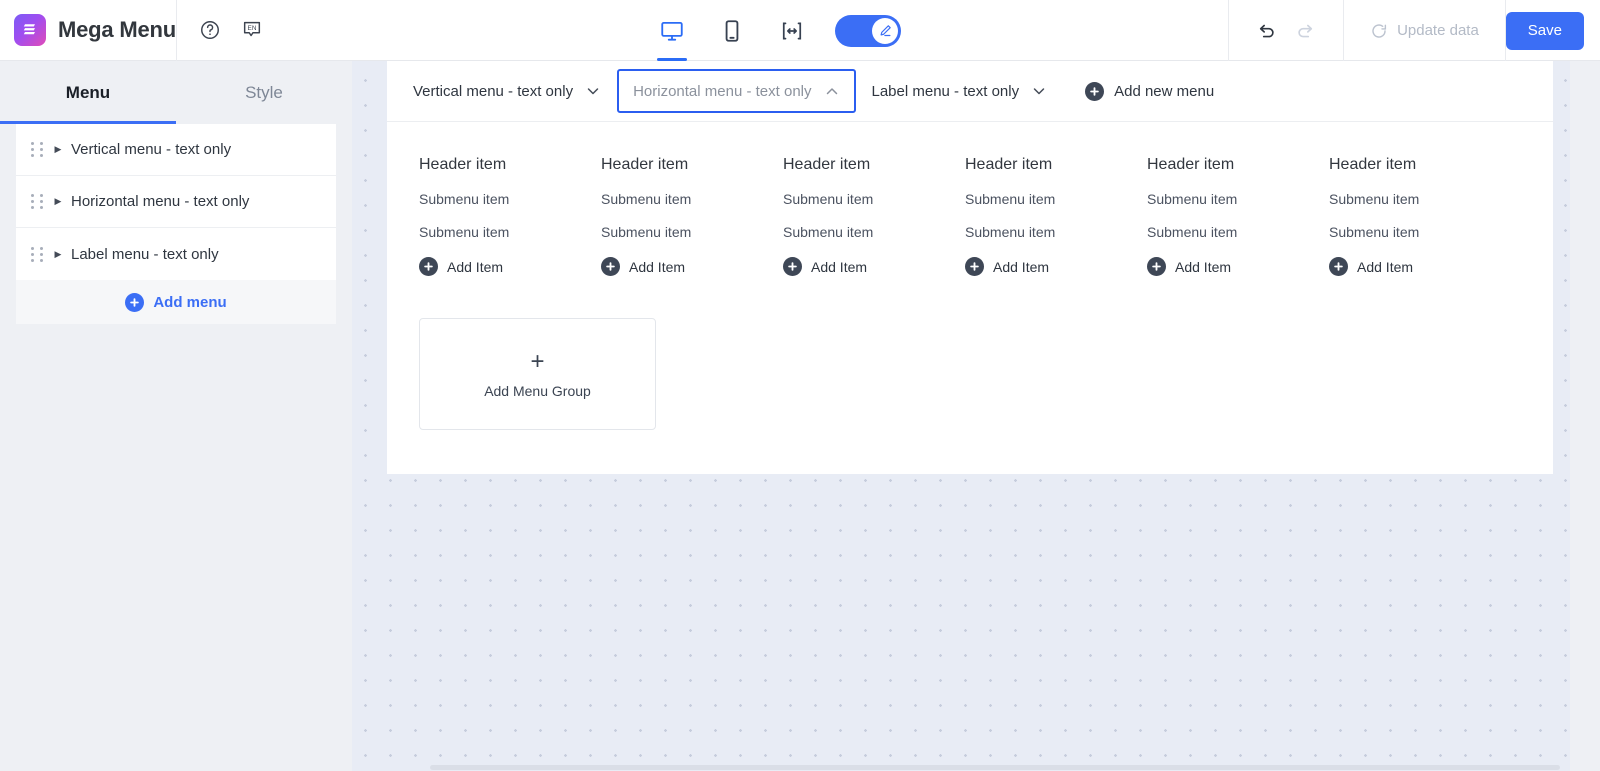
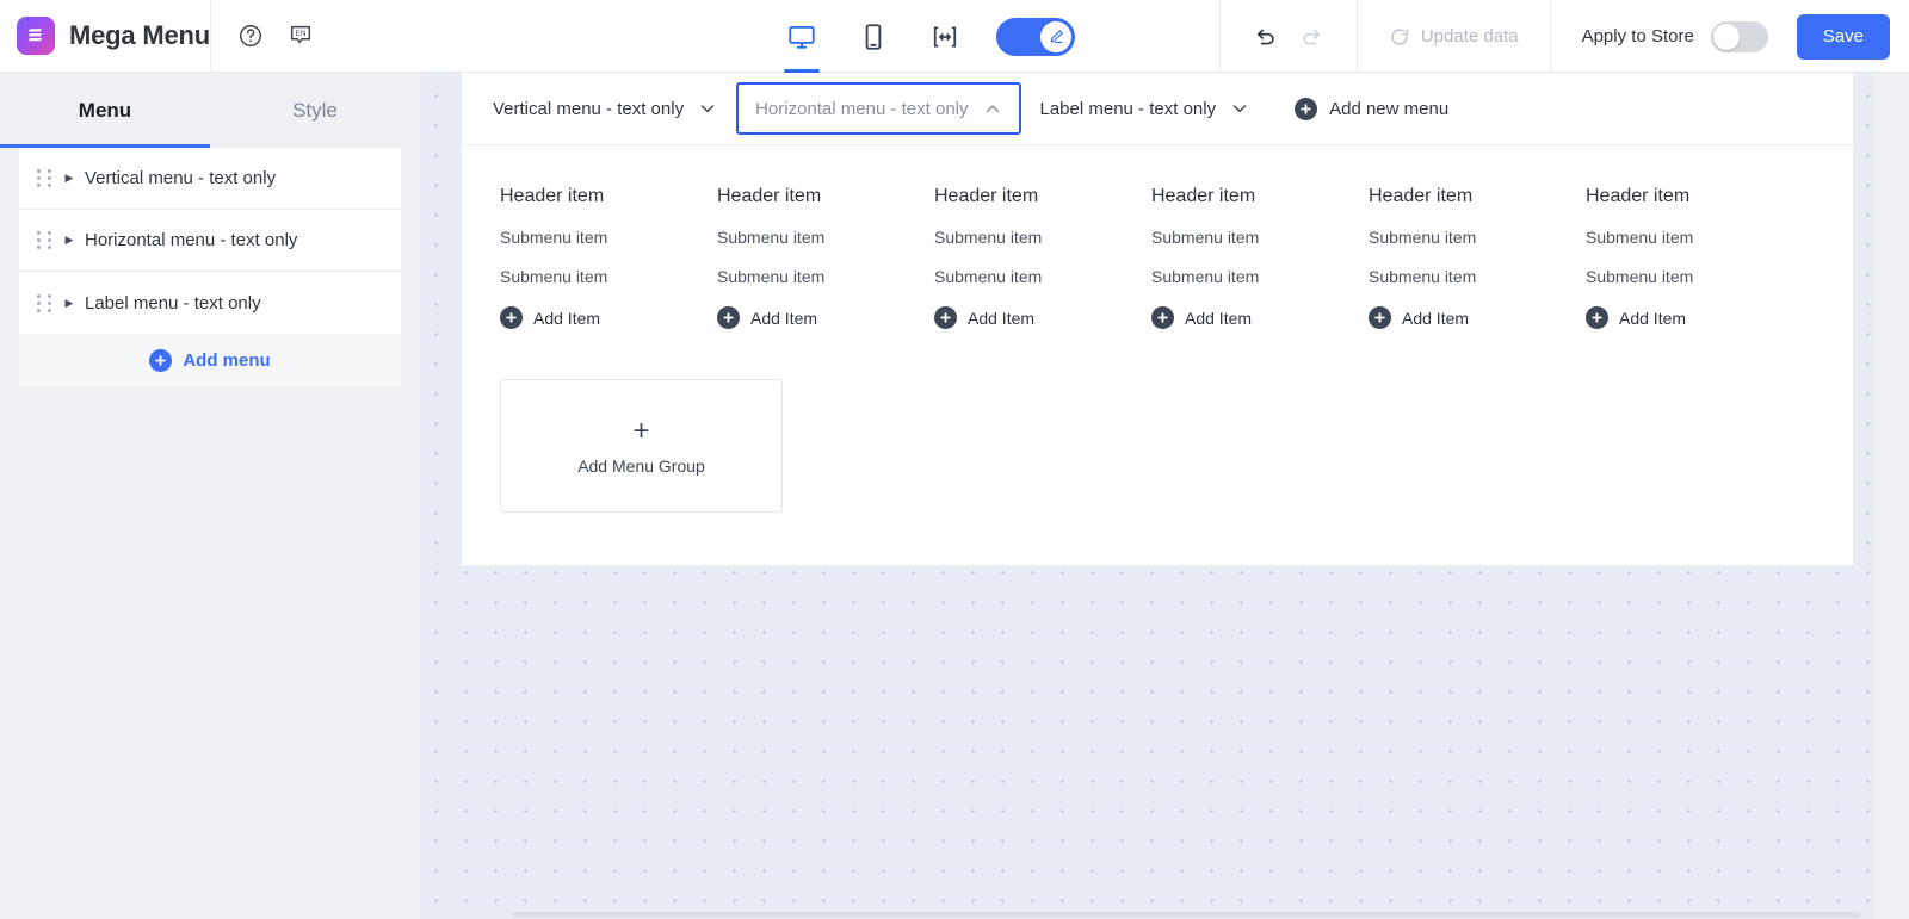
  Mega Menu
  Update data
+ Apply to Store
  Save
  Menu
  Style
  ▶
  Vertical menu - text only
  ▶
  Horizontal menu - text only
  ▶
  Label menu - text only
  Add menu
  Vertical menu - text only
  Horizontal menu - text only
  Label menu - text only
  Add new menu
  Header item
  Submenu item
  Submenu item
  Add Item
  Header item
  Submenu item
  Submenu item
  Add Item
  Header item
  Submenu item
  Submenu item
  Add Item
  Header item
  Submenu item
  Submenu item
  Add Item
  Header item
  Submenu item
  Submenu item
  Add Item
  Header item
  Submenu item
  Submenu item
  Add Item
  +
  Add Menu Group
